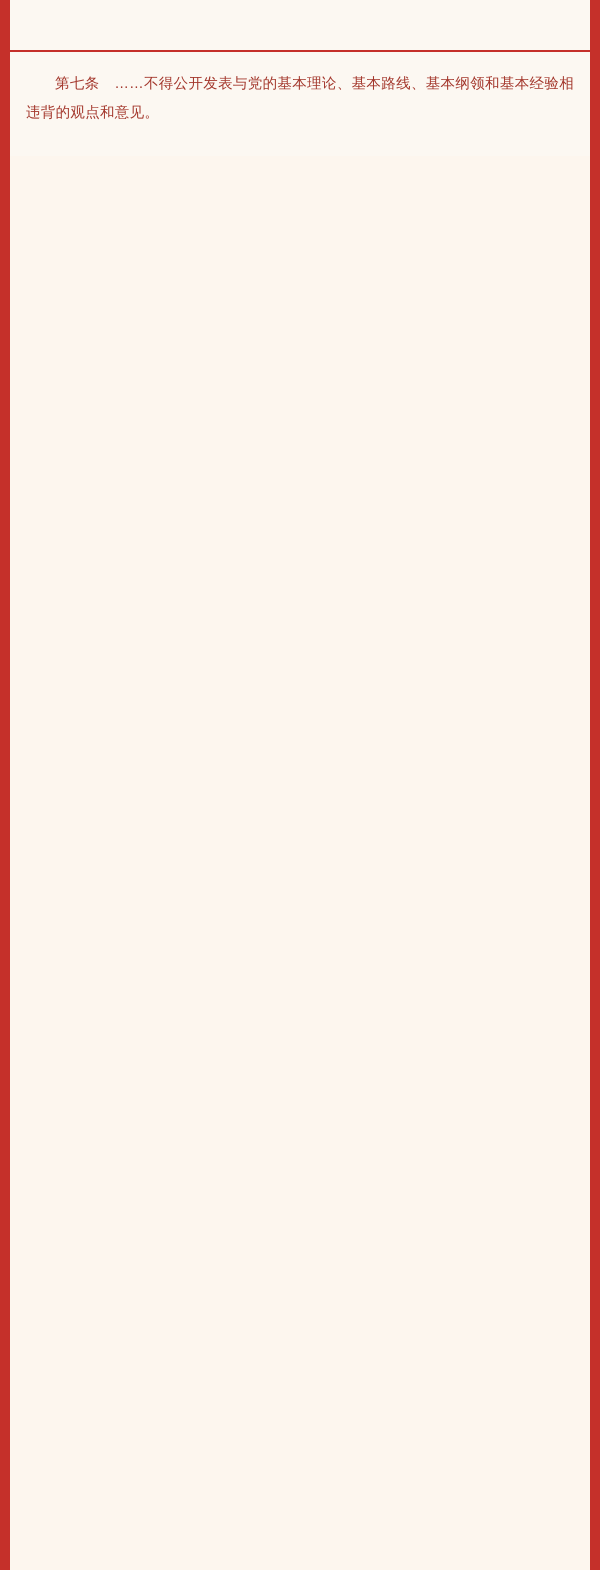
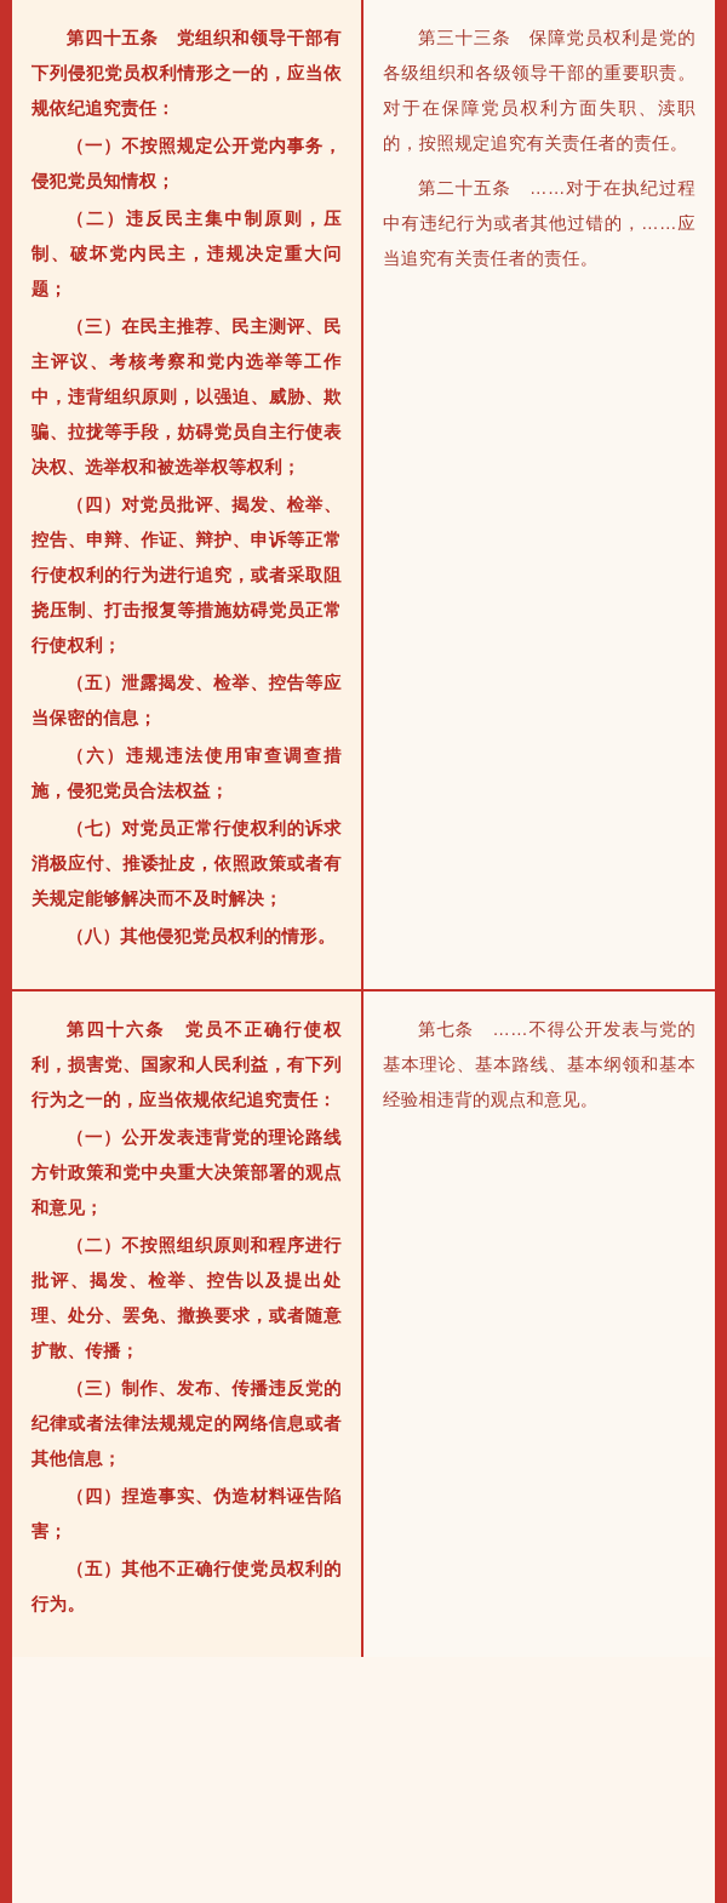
+ 第四十五条 党组织和领导干部有下列侵犯党员权利情形之一的，应当依规依纪追究责任：
+ （一）不按照规定公开党内事务，侵犯党员知情权；
+ （二）违反民主集中制原则，压制、破坏党内民主，违规决定重大问题；
+ （三）在民主推荐、民主测评、民主评议、考核考察和党内选举等工作中，违背组织原则，以强迫、威胁、欺骗、拉拢等手段，妨碍党员自主行使表决权、选举权和被选举权等权利；
+ （四）对党员批评、揭发、检举、控告、申辩、作证、辩护、申诉等正常行使权利的行为进行追究，或者采取阻挠压制、打击报复等措施妨碍党员正常行使权利；
+ （五）泄露揭发、检举、控告等应当保密的信息；
+ （六）违规违法使用审查调查措施，侵犯党员合法权益；
+ （七）对党员正常行使权利的诉求消极应付、推诿扯皮，依照政策或者有关规定能够解决而不及时解决；
+ （八）其他侵犯党员权利的情形。
+ 第三十三条 保障党员权利是党的各级组织和各级领导干部的重要职责。对于在保障党员权利方面失职、渎职的，按照规定追究有关责任者的责任。
+ 第二十五条 ……对于在执纪过程中有违纪行为或者其他过错的，……应当追究有关责任者的责任。
+ 第四十六条 党员不正确行使权利，损害党、国家和人民利益，有下列行为之一的，应当依规依纪追究责任：
+ （一）公开发表违背党的理论路线方针政策和党中央重大决策部署的观点和意见；
+ （二）不按照组织原则和程序进行批评、揭发、检举、控告以及提出处理、处分、罢免、撤换要求，或者随意扩散、传播；
+ （三）制作、发布、传播违反党的纪律或者法律法规规定的网络信息或者其他信息；
+ （四）捏造事实、伪造材料诬告陷害；
+ （五）其他不正确行使党员权利的行为。
  第七条 ……不得公开发表与党的基本理论、基本路线、基本纲领和基本经验相违背的观点和意见。
